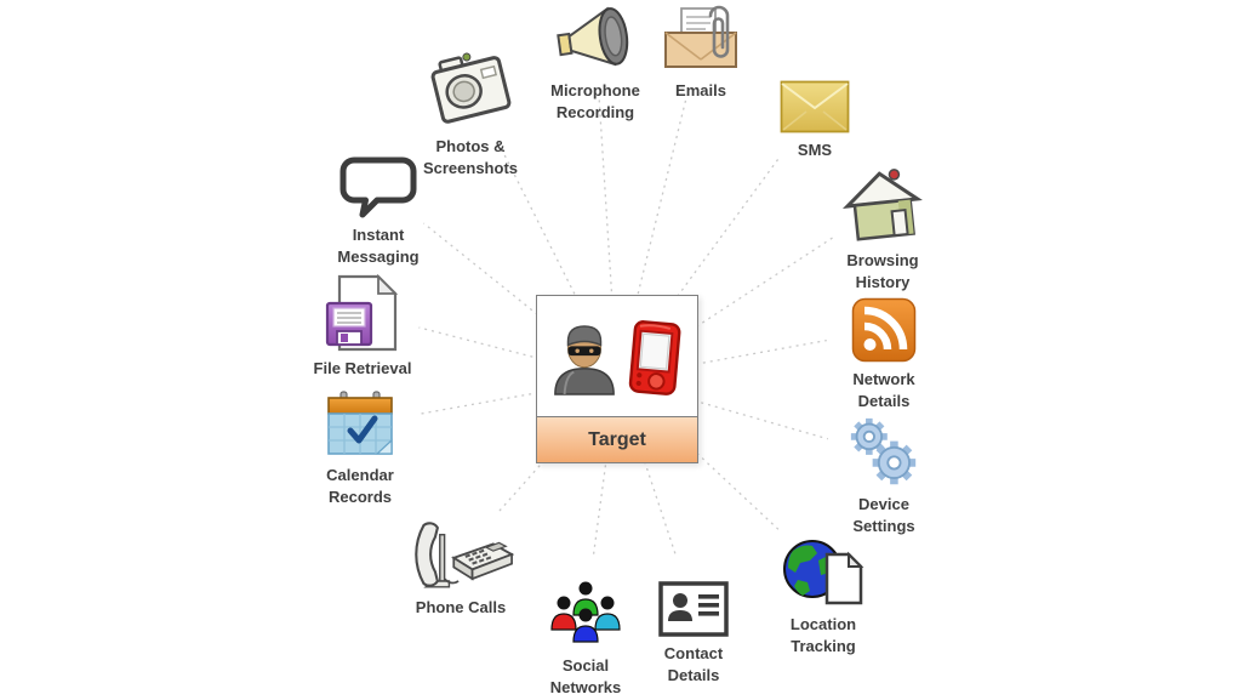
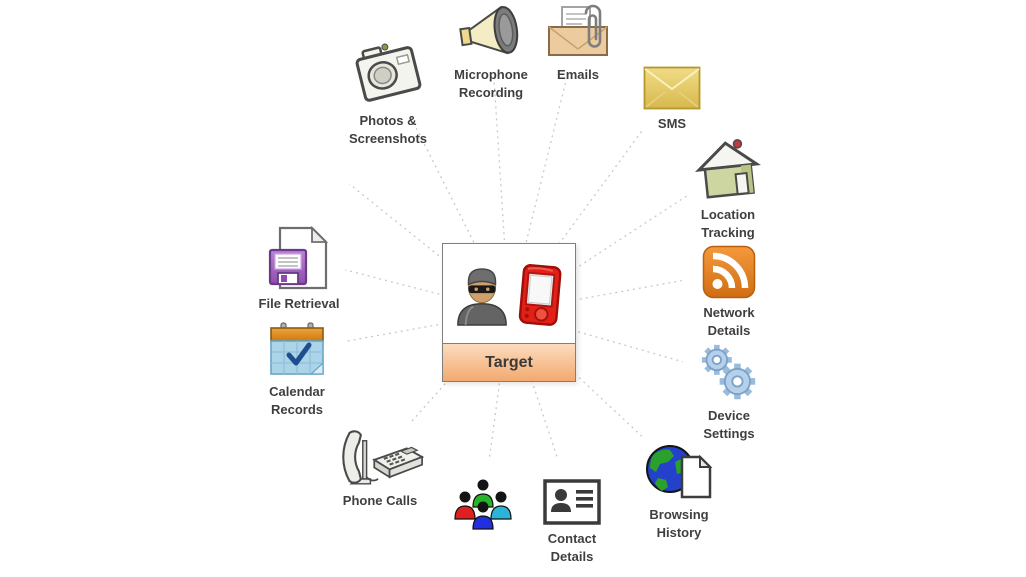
  Photos & Screenshots
  Microphone Recording
  Emails
  SMS
- Browsing History
+ Location Tracking
  Network Details
  Device Settings
- Location Tracking
+ Browsing History
  Contact Details
- Social Networks
  Phone Calls
  Calendar Records
  File Retrieval
- Instant Messaging
  Target
